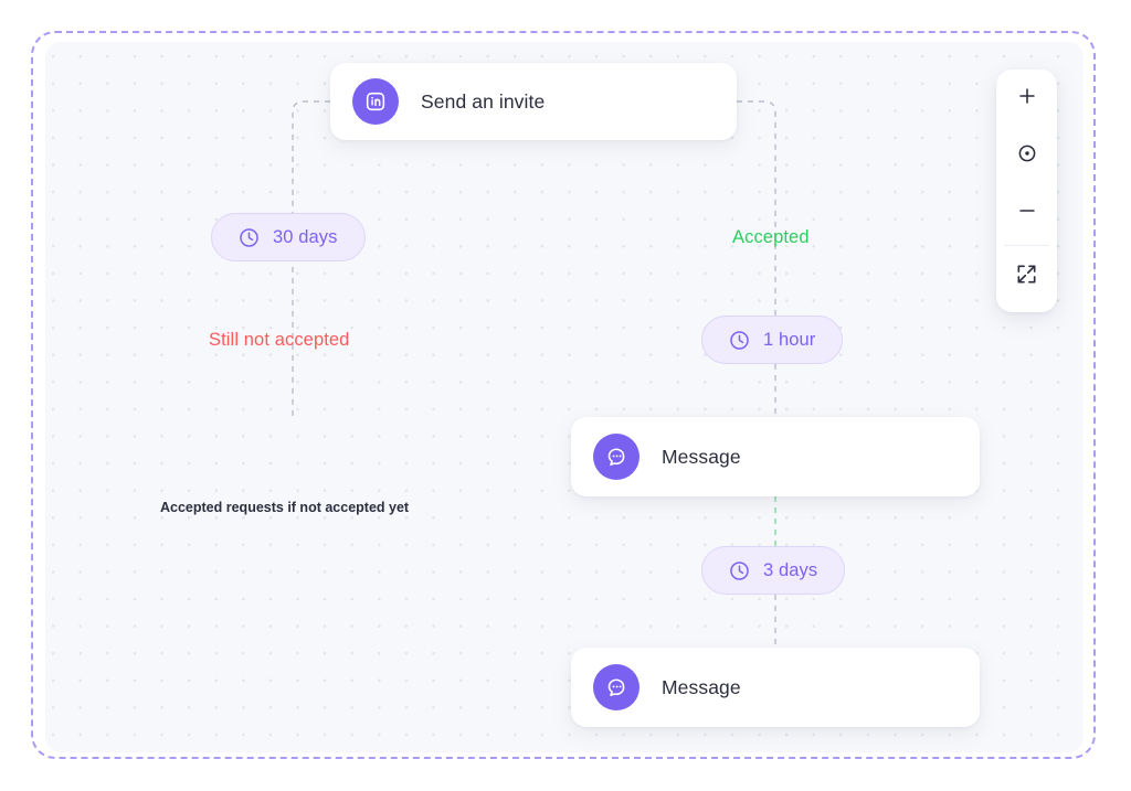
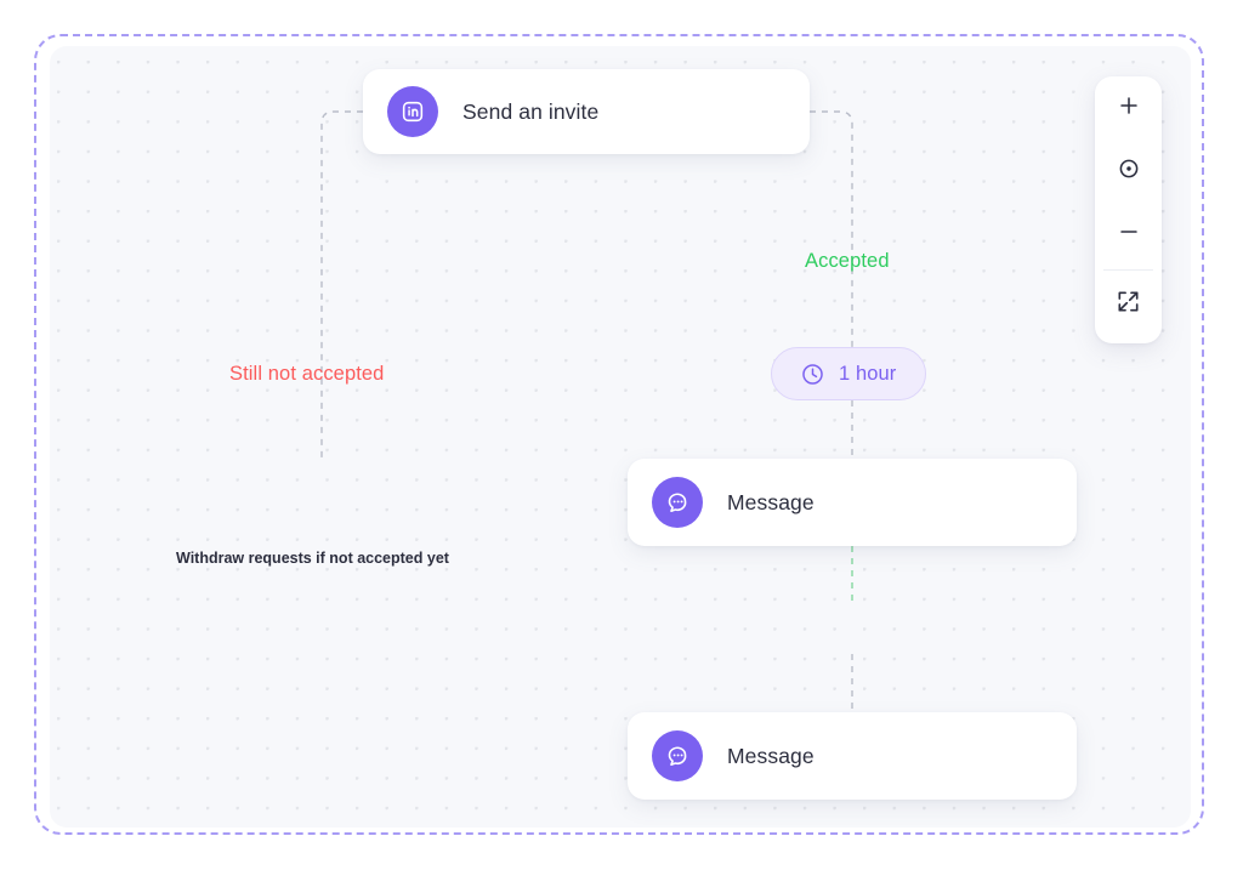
  Send an invite
- Accepted requests if not accepted yet
+ Withdraw requests if not accepted yet
  Message
  Message
- 30 days
  1 hour
- 3 days
  Still not accepted
  Accepted
